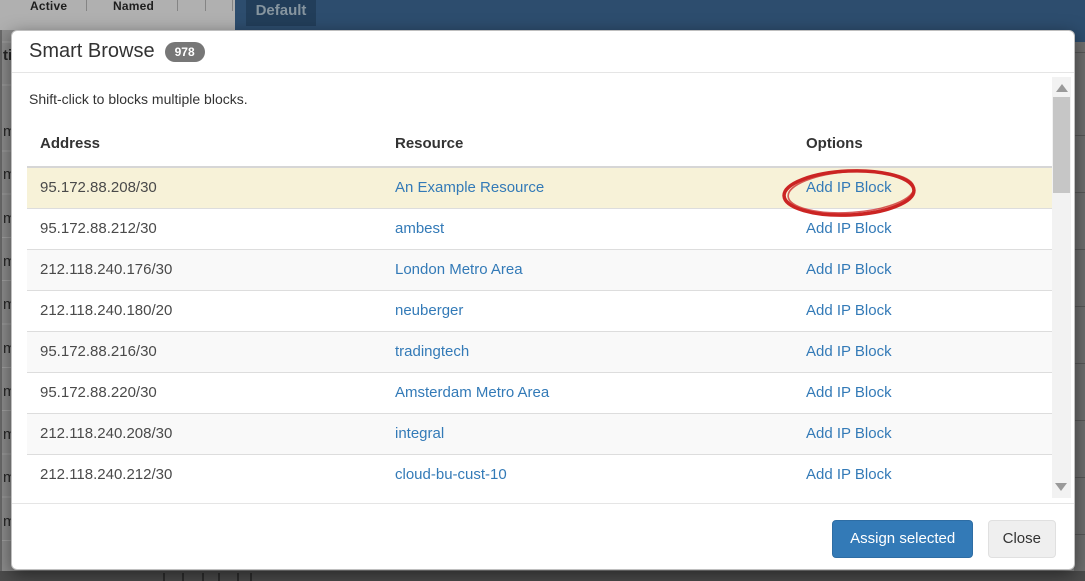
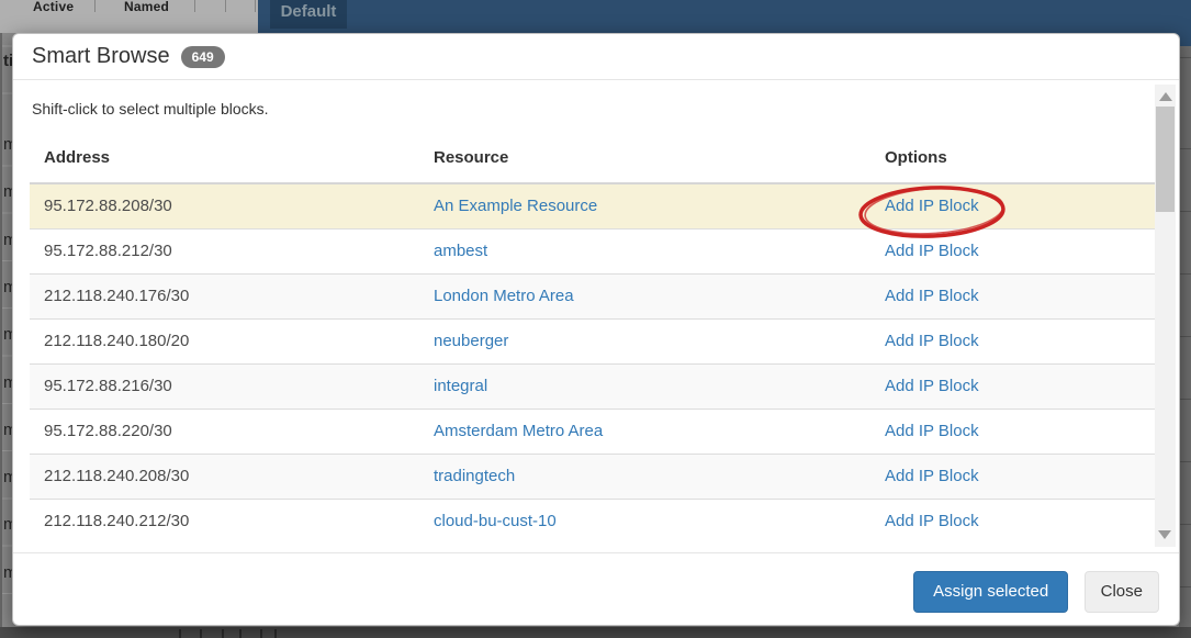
  Active
  Named
  Default
  m
  m
  m
  m
  m
  m
  m
  m
  m
  m
  Smart Browse
- 978
+ 649
- Shift-click to blocks multiple blocks.
+ Shift-click to select multiple blocks.
  Address	Resource	Options
  95.172.88.208/30	An Example Resource	Add IP Block
  95.172.88.212/30	ambest	Add IP Block
  212.118.240.176/30	London Metro Area	Add IP Block
  212.118.240.180/20	neuberger	Add IP Block
- 95.172.88.216/30	tradingtech	Add IP Block
+ 95.172.88.216/30	integral	Add IP Block
  95.172.88.220/30	Amsterdam Metro Area	Add IP Block
- 212.118.240.208/30	integral	Add IP Block
+ 212.118.240.208/30	tradingtech	Add IP Block
  212.118.240.212/30	cloud-bu-cust-10	Add IP Block
  Assign selected Close
